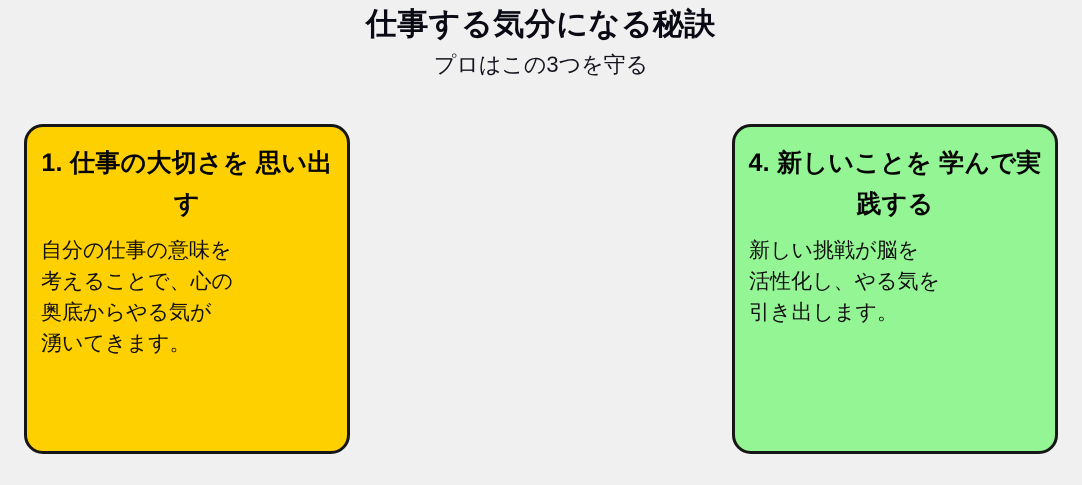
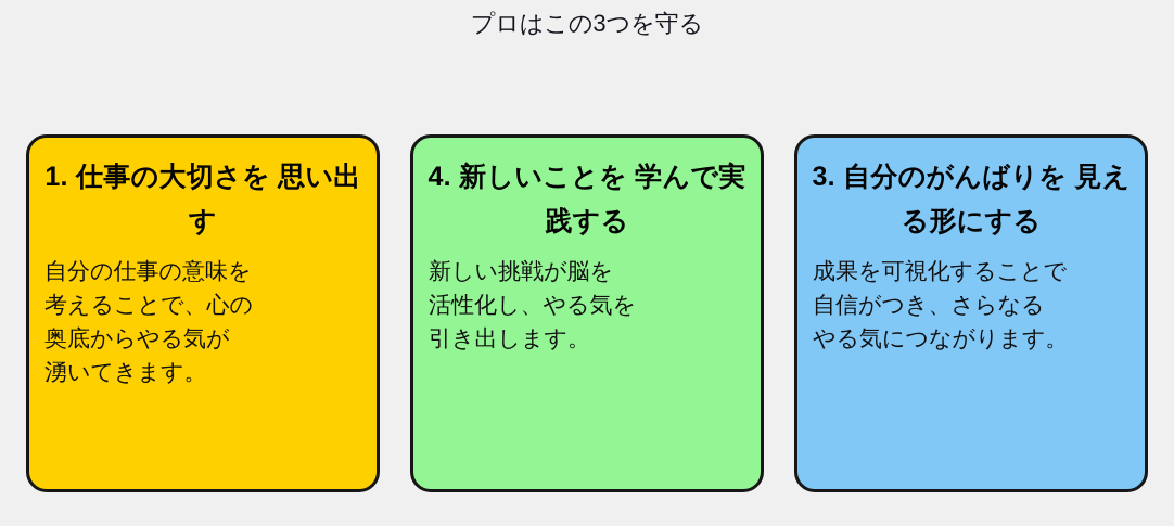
- 仕事する気分になる秘訣
  プロはこの3つを守る
  1. 仕事の大切さを 思い出す
  自分の仕事の意味を
  考えることで、心の
  奥底からやる気が
  湧いてきます。
  4. 新しいことを 学んで実践する
  新しい挑戦が脳を
  活性化し、やる気を
  引き出します。
+ 3. 自分のがんばりを 見える形にする
+ 成果を可視化することで
+ 自信がつき、さらなる
+ やる気につながります。
